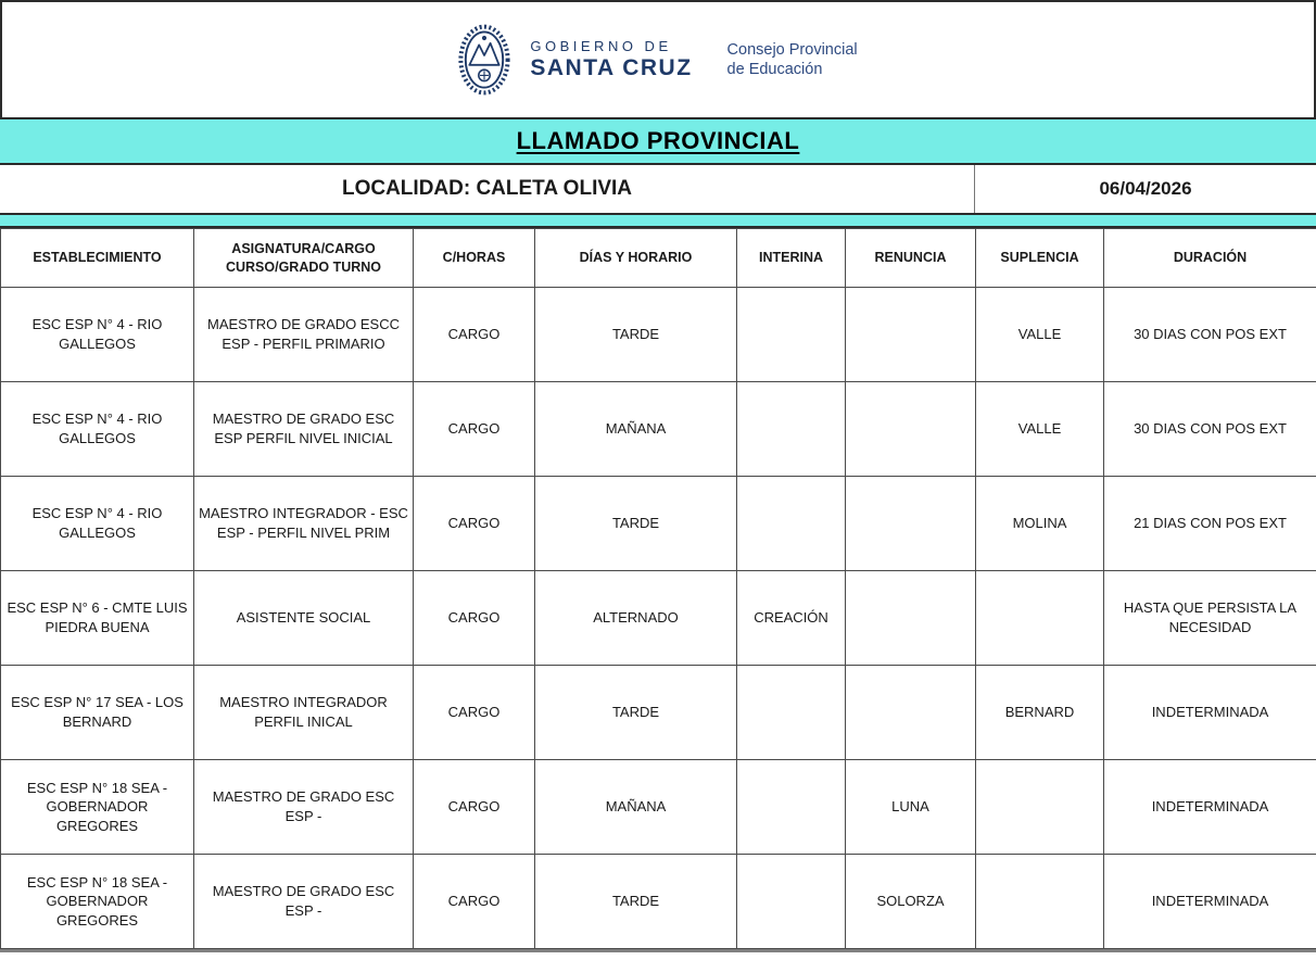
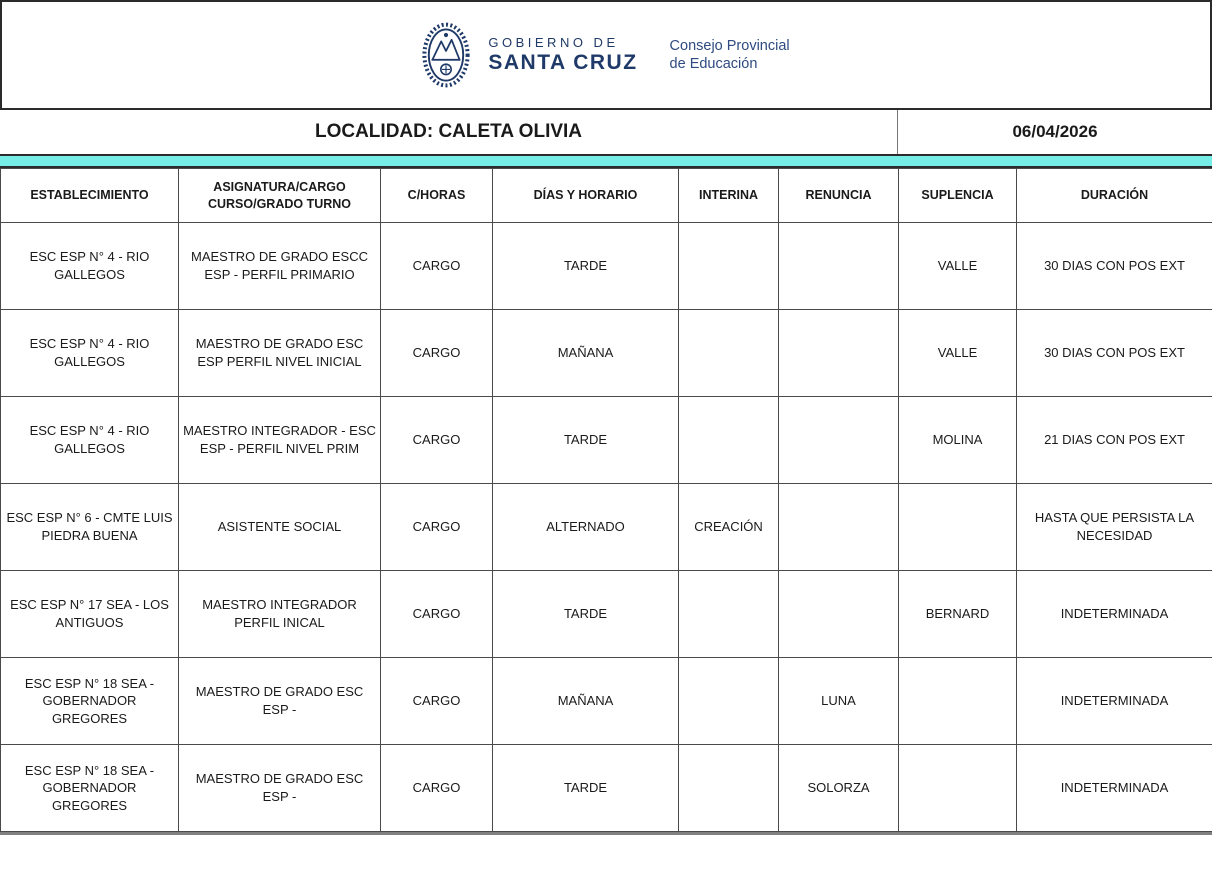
  GOBIERNO DE
  SANTA CRUZ
  Consejo Provincial
  de Educación
- LLAMADO PROVINCIAL
  LOCALIDAD: CALETA OLIVIA
  06/04/2026
  ESTABLECIMIENTO	ASIGNATURA/CARGO CURSO/GRADO TURNO	C/HORAS	DÍAS Y HORARIO	INTERINA	RENUNCIA	SUPLENCIA	DURACIÓN
  ESC ESP N° 4 - RIO GALLEGOS	MAESTRO DE GRADO ESCC ESP - PERFIL PRIMARIO	CARGO	TARDE			VALLE	30 DIAS CON POS EXT
  ESC ESP N° 4 - RIO GALLEGOS	MAESTRO DE GRADO ESC ESP PERFIL NIVEL INICIAL	CARGO	MAÑANA			VALLE	30 DIAS CON POS EXT
  ESC ESP N° 4 - RIO GALLEGOS	MAESTRO INTEGRADOR - ESC ESP - PERFIL NIVEL PRIM	CARGO	TARDE			MOLINA	21 DIAS CON POS EXT
  ESC ESP N° 6 - CMTE LUIS PIEDRA BUENA	ASISTENTE SOCIAL	CARGO	ALTERNADO	CREACIÓN			HASTA QUE PERSISTA LA NECESIDAD
- ESC ESP N° 17 SEA - LOS BERNARD	MAESTRO INTEGRADOR PERFIL INICAL	CARGO	TARDE			BERNARD	INDETERMINADA
+ ESC ESP N° 17 SEA - LOS ANTIGUOS	MAESTRO INTEGRADOR PERFIL INICAL	CARGO	TARDE			BERNARD	INDETERMINADA
  ESC ESP N° 18 SEA - GOBERNADOR GREGORES	MAESTRO DE GRADO ESC ESP -	CARGO	MAÑANA		LUNA		INDETERMINADA
  ESC ESP N° 18 SEA - GOBERNADOR GREGORES	MAESTRO DE GRADO ESC ESP -	CARGO	TARDE		SOLORZA		INDETERMINADA
